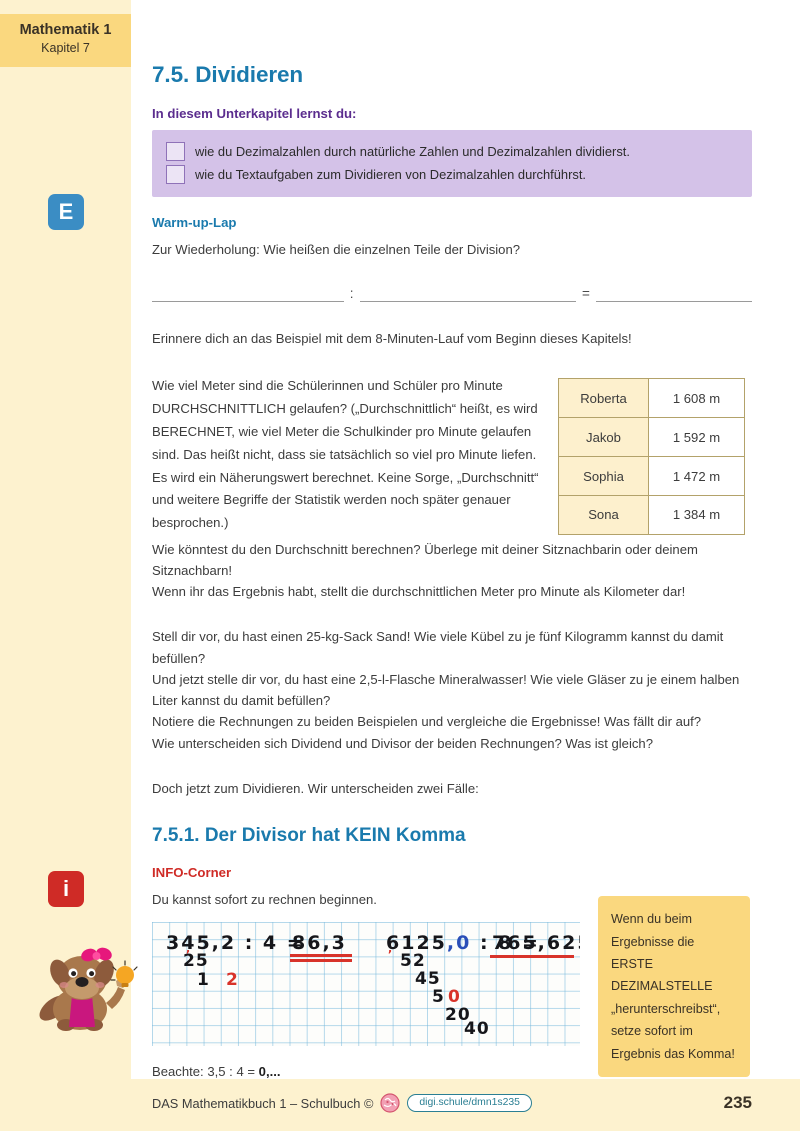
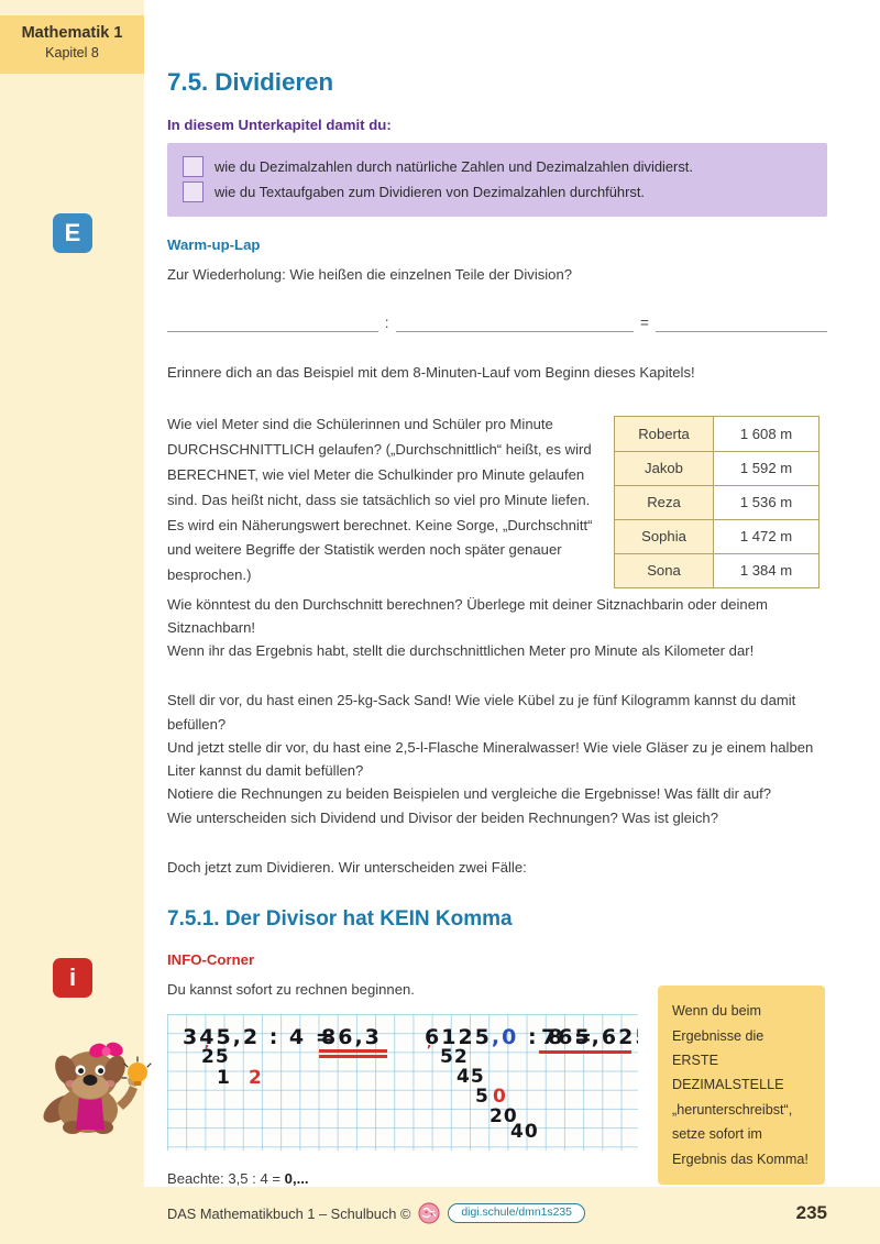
  Mathematik 1
- Kapitel 7
+ Kapitel 8
  E
  i
  7.5. Dividieren
- In diesem Unterkapitel lernst du:
+ In diesem Unterkapitel damit du:
  wie du Dezimalzahlen durch natürliche Zahlen und Dezimalzahlen dividierst.
  wie du Textaufgaben zum Dividieren von Dezimalzahlen durchführst.
  Warm-up-Lap
  Zur Wiederholung: Wie heißen die einzelnen Teile der Division?
  :
  =
  Erinnere dich an das Beispiel mit dem 8-Minuten-Lauf vom Beginn dieses Kapitels!
  Wie viel Meter sind die Schülerinnen und Schüler pro Minute DURCHSCHNITTLICH gelaufen? („Durchschnittlich“ heißt, es wird BERECHNET, wie viel Meter die Schulkinder pro Minute gelaufen sind. Das heißt nicht, dass sie tatsächlich so viel pro Minute liefen. Es wird ein Näherungswert berechnet. Keine Sorge, „Durchschnitt“ und weitere Begriffe der Statistik werden noch später genauer besprochen.)
  Roberta	1 608 m
  Jakob	1 592 m
+ Reza	1 536 m
  Sophia	1 472 m
  Sona	1 384 m
  Wie könntest du den Durchschnitt berechnen? Überlege mit deiner Sitznachbarin oder deinem Sitznachbarn!
  Wenn ihr das Ergebnis habt, stellt die durchschnittlichen Meter pro Minute als Kilometer dar!
  Stell dir vor, du hast einen 25-kg-Sack Sand! Wie viele Kübel zu je fünf Kilogramm kannst du damit befüllen?
  Und jetzt stelle dir vor, du hast eine 2,5-l-Flasche Mineralwasser! Wie viele Gläser zu je einem halben Liter kannst du damit befüllen?
  Notiere die Rechnungen zu beiden Beispielen und vergleiche die Ergebnisse! Was fällt dir auf?
  Wie unterscheiden sich Dividend und Divisor der beiden Rechnungen? Was ist gleich?
  Doch jetzt zum Dividieren. Wir unterscheiden zwei Fälle:
  7.5.1. Der Divisor hat KEIN Komma
  INFO-Corner
  Du kannst sofort zu rechnen beginnen.
  345,2 : 4 =
  86,3
  25
  1
  2
  ,
  6125,0 : 8 =
  765,62
  52
  45
  5
  0
  20
  40
  ,
  Wenn du beim Ergebnisse die ERSTE DEZIMALSTELLE „herunterschreibst“, setze sofort im Ergebnis das Komma!
  Beachte: 3,5 : 4 = 0,...
  DAS Mathematikbuch 1 – Schulbuch ©
  digi.schule/dmn1s235
  235
